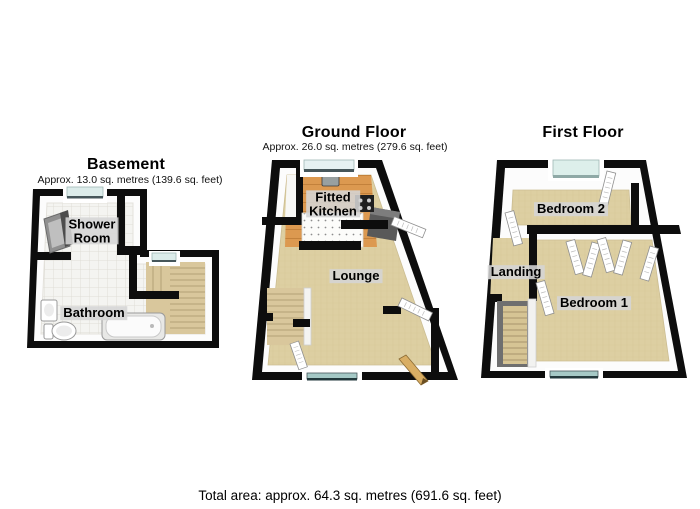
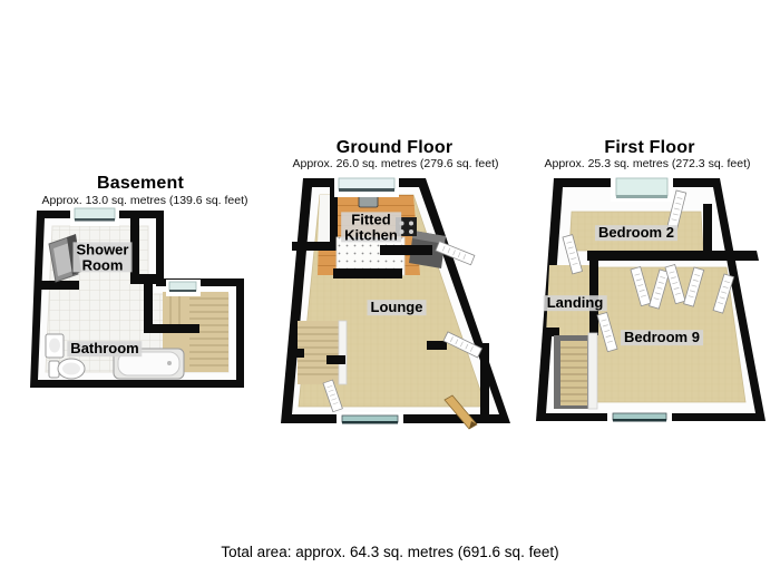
  Basement
  Approx. 13.0 sq. metres (139.6 sq. feet)
  Ground Floor
  Approx. 26.0 sq. metres (279.6 sq. feet)
  First Floor
+ Approx. 25.3 sq. metres (272.3 sq. feet)
  Shower
  Room
  Bathroom
  Fitted
  Kitchen
  Lounge
  Bedroom 2
  Landing
- Bedroom 1
+ Bedroom 9
  Total area: approx. 64.3 sq. metres (691.6 sq. feet)
